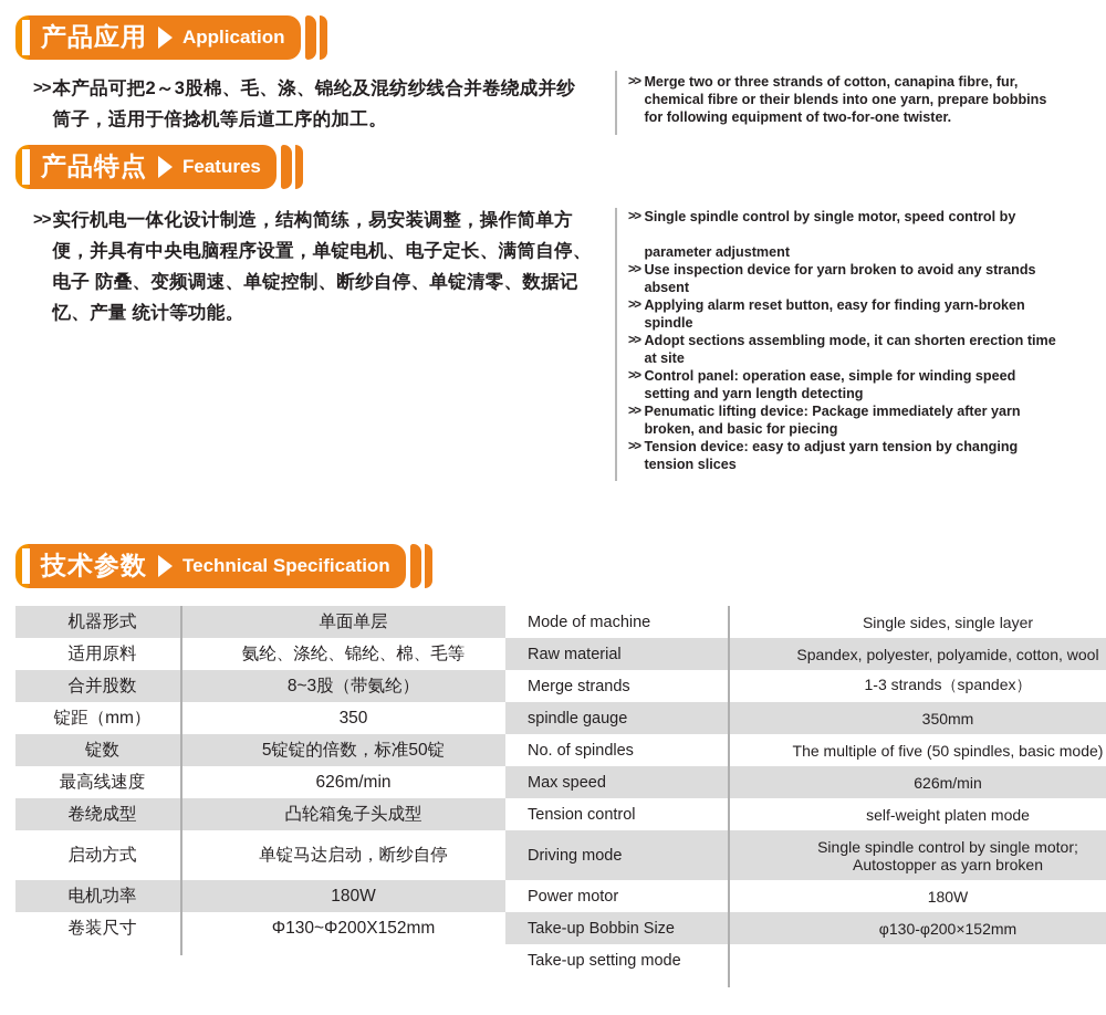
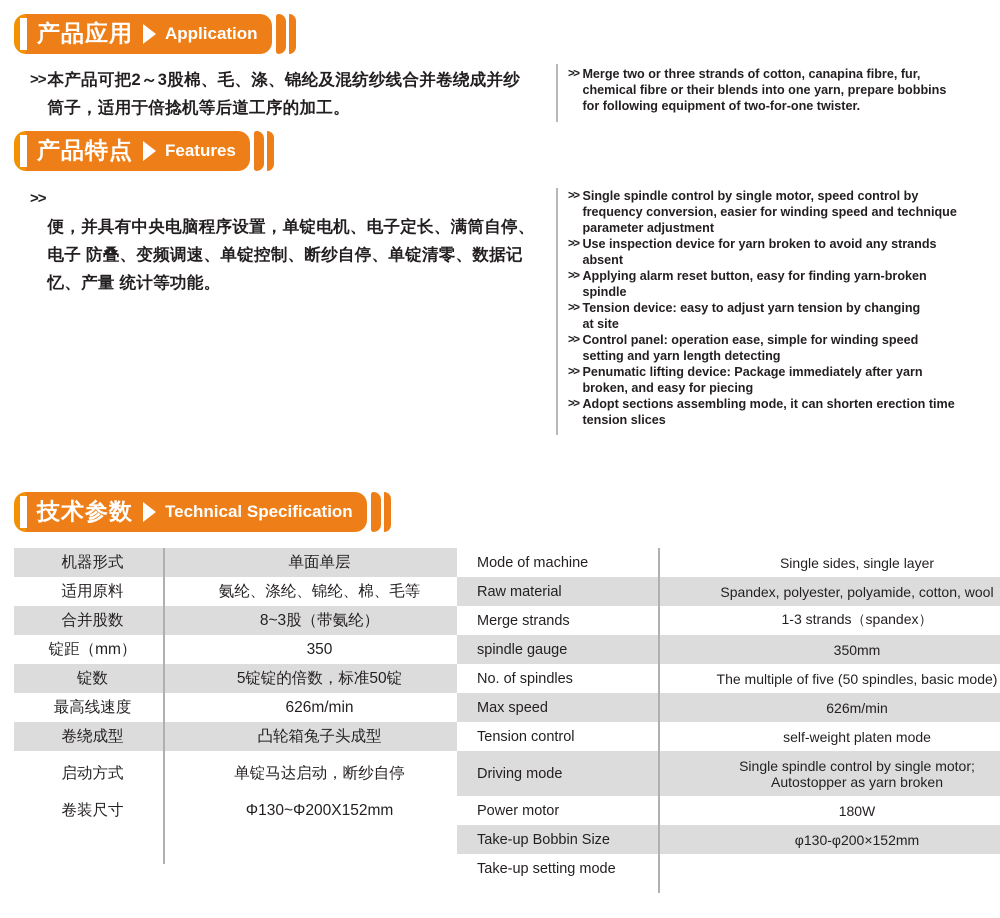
  产品应用
  Application
  >>
  本产品可把2～3股棉、毛、涤、锦纶及混纺纱线合并卷绕成并纱
  筒子，适用于倍捻机等后道工序的加工。
  >>
  Merge two or three strands of cotton, canapina fibre, fur,
  chemical fibre or their blends into one yarn, prepare bobbins
  for following equipment of two-for-one twister.
  产品特点
  Features
  >>
- 实行机电一体化设计制造，结构简练，易安装调整，操作简单方
  便，并具有中央电脑程序设置，单锭电机、电子定长、满筒自停、
  电子 防叠、变频调速、单锭控制、断纱自停、单锭清零、数据记
  忆、产量 统计等功能。
  >>
  Single spindle control by single motor, speed control by
+ frequency conversion, easier for winding speed and technique
  parameter adjustment
  >>
  Use inspection device for yarn broken to avoid any strands
  absent
  >>
  Applying alarm reset button, easy for finding yarn-broken
  spindle
  >>
- Adopt sections assembling mode, it can shorten erection time
+ Tension device: easy to adjust yarn tension by changing
  at site
  >>
  Control panel: operation ease, simple for winding speed
  setting and yarn length detecting
  >>
  Penumatic lifting device: Package immediately after yarn
- broken, and basic for piecing
+ broken, and easy for piecing
  >>
- Tension device: easy to adjust yarn tension by changing
+ Adopt sections assembling mode, it can shorten erection time
  tension slices
  技术参数
  Technical Specification
  机器形式	单面单层
  适用原料	氨纶、涤纶、锦纶、棉、毛等
  合并股数	8~3股（带氨纶）
  锭距（mm）	350
  锭数	5锭锭的倍数，标准50锭
  最高线速度	626m/min
  卷绕成型	凸轮箱兔子头成型
  启动方式	单锭马达启动，断纱自停
- 电机功率	180W
  卷装尺寸	Φ130~Φ200X152mm
  Mode of machine	Single sides, single layer
  Raw material	Spandex, polyester, polyamide, cotton, wool
  Merge strands	1-3 strands（spandex）
  spindle gauge	350mm
  No. of spindles	The multiple of five (50 spindles, basic mode)
  Max speed	626m/min
  Tension control	self-weight platen mode
  Driving mode	Single spindle control by single motor;Autostopper as yarn broken
  Power motor	180W
  Take-up Bobbin Size	φ130-φ200×152mm
  Take-up setting mode
